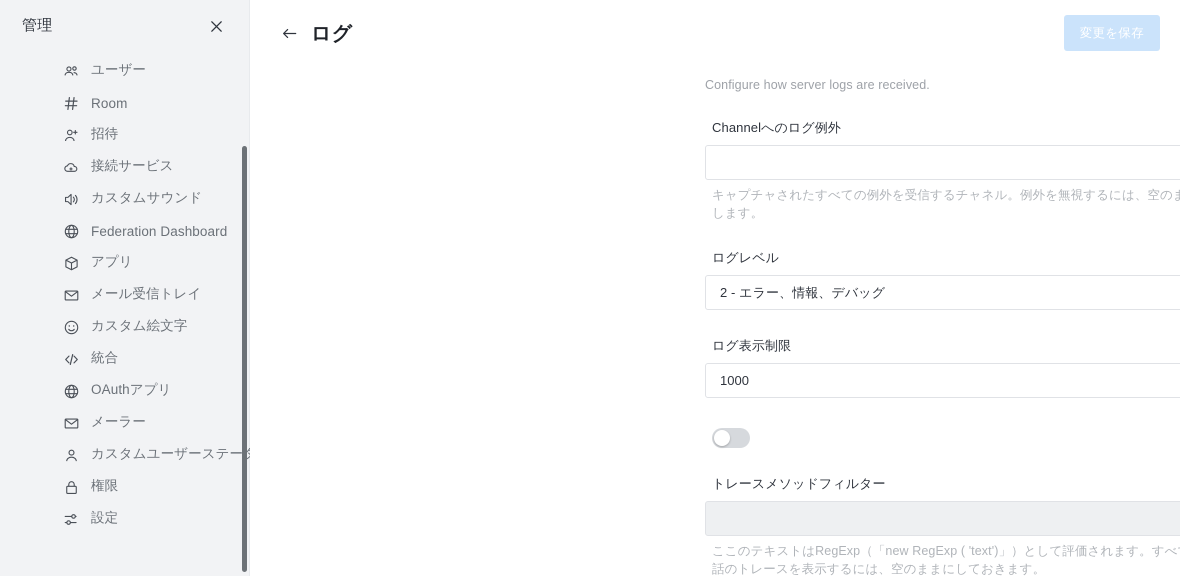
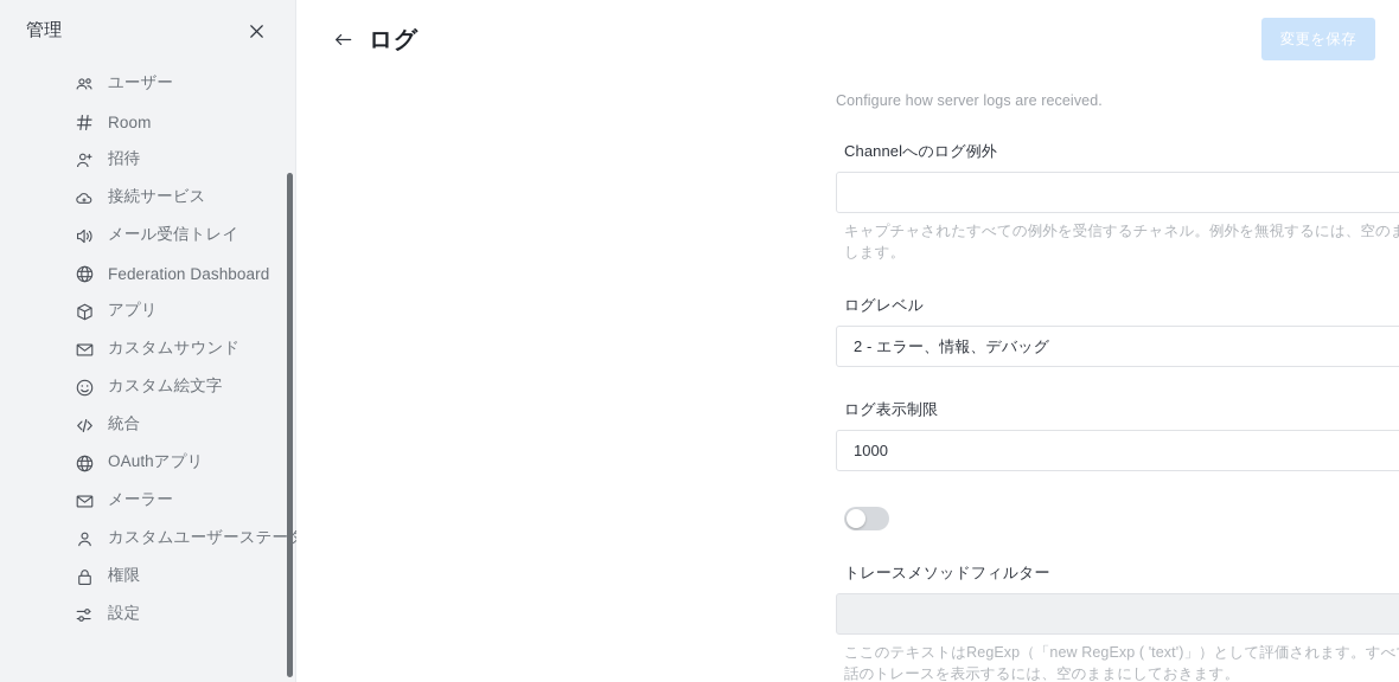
  管理
  ユーザー
  Room
  招待
  接続サービス
- カスタムサウンド
+ メール受信トレイ
  Federation Dashboard
  アプリ
- メール受信トレイ
+ カスタムサウンド
  カスタム絵文字
  統合
  OAuthアプリ
  メーラー
  カスタムユーザーステー
  権限
  設定
  ログ
  変更を保存
  Configure how server logs are received.
  Channelへのログ例外
  キャプチャされたすべての例外を受信するチャネル。例外を無視するには、空のまします。
  ログレベル
  2 - エラー、情報、デバッグ
  ログ表示制限
  1000
  トレースメソッドフィルター
  ここのテキストはRegExp（「new RegExp ( 'text')」）として評価されます。すべ話のトレースを表示するには、空のままにしておきます。
